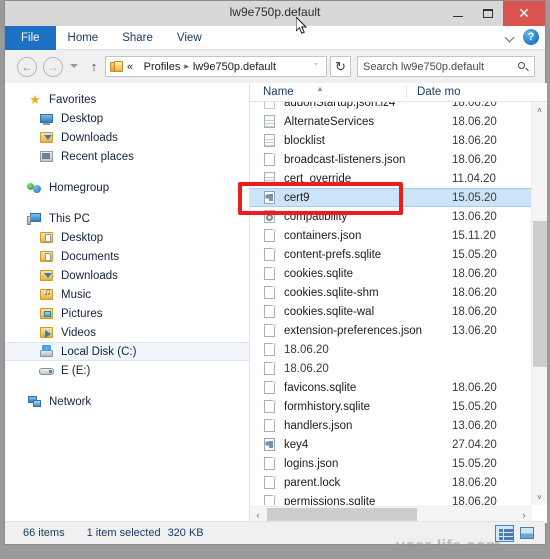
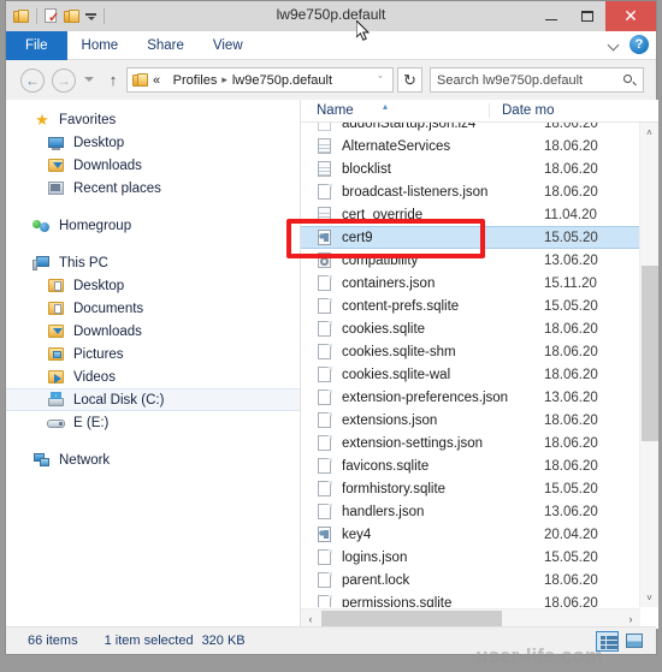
+ ✓
  lw9e750p.default
  ✕
  File
  Home
  Share
  View
  ?
  ←
  →
  ↑
  «
  Profiles
  ▸
  lw9e750p.default
  ˇ
  ↻
  Search lw9e750p.default
  ★
  Favorites
  Desktop
  Downloads
  Recent places
  Homegroup
  This PC
  Desktop
  Documents
  Downloads
- Music
  Pictures
  Videos
  Local Disk (C:)
  E (E:)
  Network
  Name
  ▴
  Date mo
  addonStartup.json.lz4
  18.06.20
  AlternateServices
  18.06.20
  blocklist
  18.06.20
  broadcast-listeners.json
  18.06.20
  cert_override
  11.04.20
  cert9
  15.05.20
  compatibility
  13.06.20
  containers.json
  15.11.20
  content-prefs.sqlite
  15.05.20
  cookies.sqlite
  18.06.20
  cookies.sqlite-shm
  18.06.20
  cookies.sqlite-wal
  18.06.20
  extension-preferences.json
  13.06.20
+ extensions.json
  18.06.20
+ extension-settings.json
  18.06.20
  favicons.sqlite
  18.06.20
  formhistory.sqlite
  15.05.20
  handlers.json
  13.06.20
  key4
- 27.04.20
+ 20.04.20
  logins.json
  15.05.20
  parent.lock
  18.06.20
  permissions.sqlite
  18.06.20
  ˄
  ˅
  ‹
  ›
  66 items
  1 item selected
  320 KB
  user-life.com
